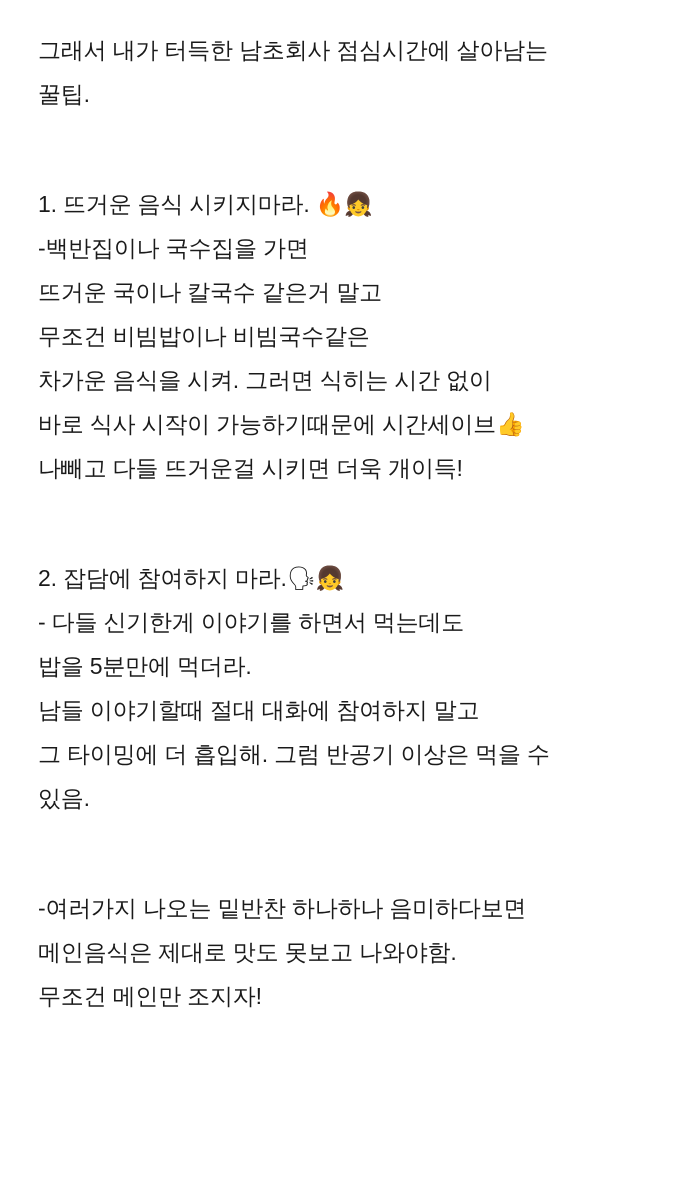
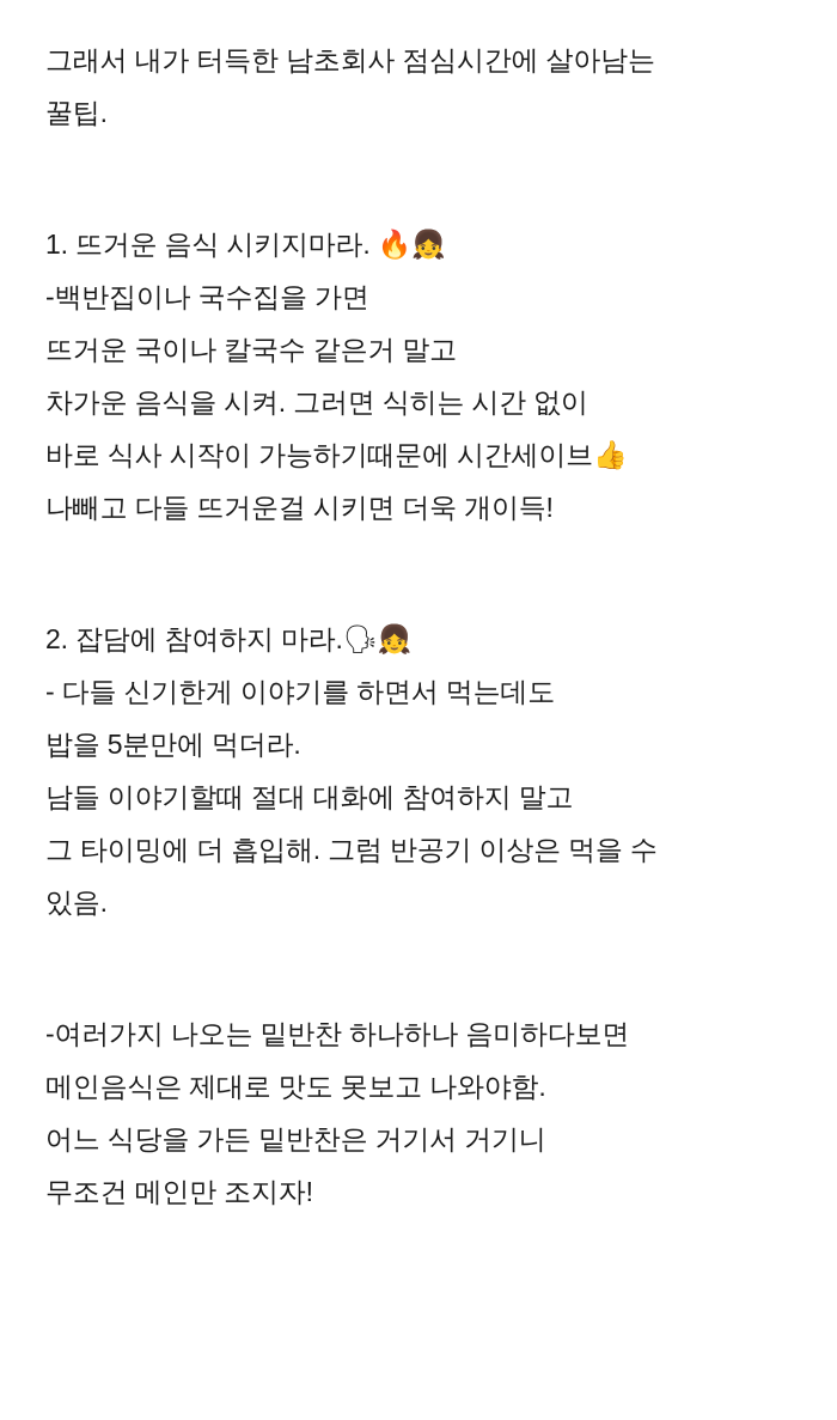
  그래서 내가 터득한 남초회사 점심시간에 살아남는
  꿀팁.
  1. 뜨거운 음식 시키지마라. 🔥👧
  -백반집이나 국수집을 가면
  뜨거운 국이나 칼국수 같은거 말고
- 무조건 비빔밥이나 비빔국수같은
  차가운 음식을 시켜. 그러면 식히는 시간 없이
  바로 식사 시작이 가능하기때문에 시간세이브👍
  나빼고 다들 뜨거운걸 시키면 더욱 개이득!
  2. 잡담에 참여하지 마라.🗣👧
  - 다들 신기한게 이야기를 하면서 먹는데도
  밥을 5분만에 먹더라.
  남들 이야기할때 절대 대화에 참여하지 말고
  그 타이밍에 더 흡입해. 그럼 반공기 이상은 먹을 수
  있음.
  -여러가지 나오는 밑반찬 하나하나 음미하다보면
  메인음식은 제대로 맛도 못보고 나와야함.
+ 어느 식당을 가든 밑반찬은 거기서 거기니
  무조건 메인만 조지자!
